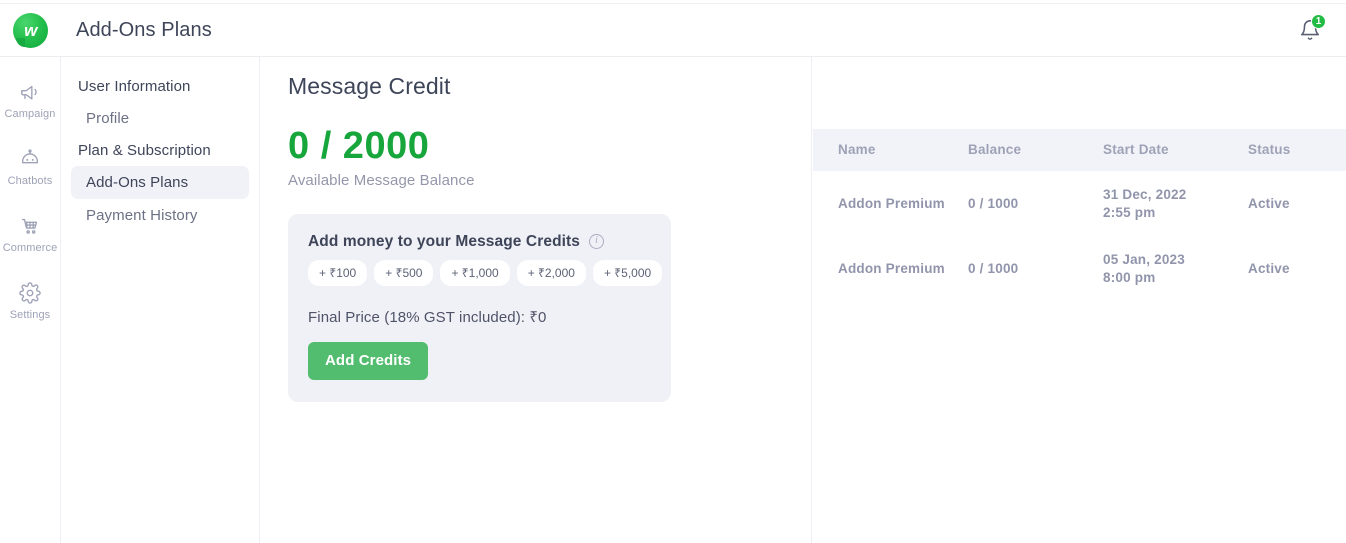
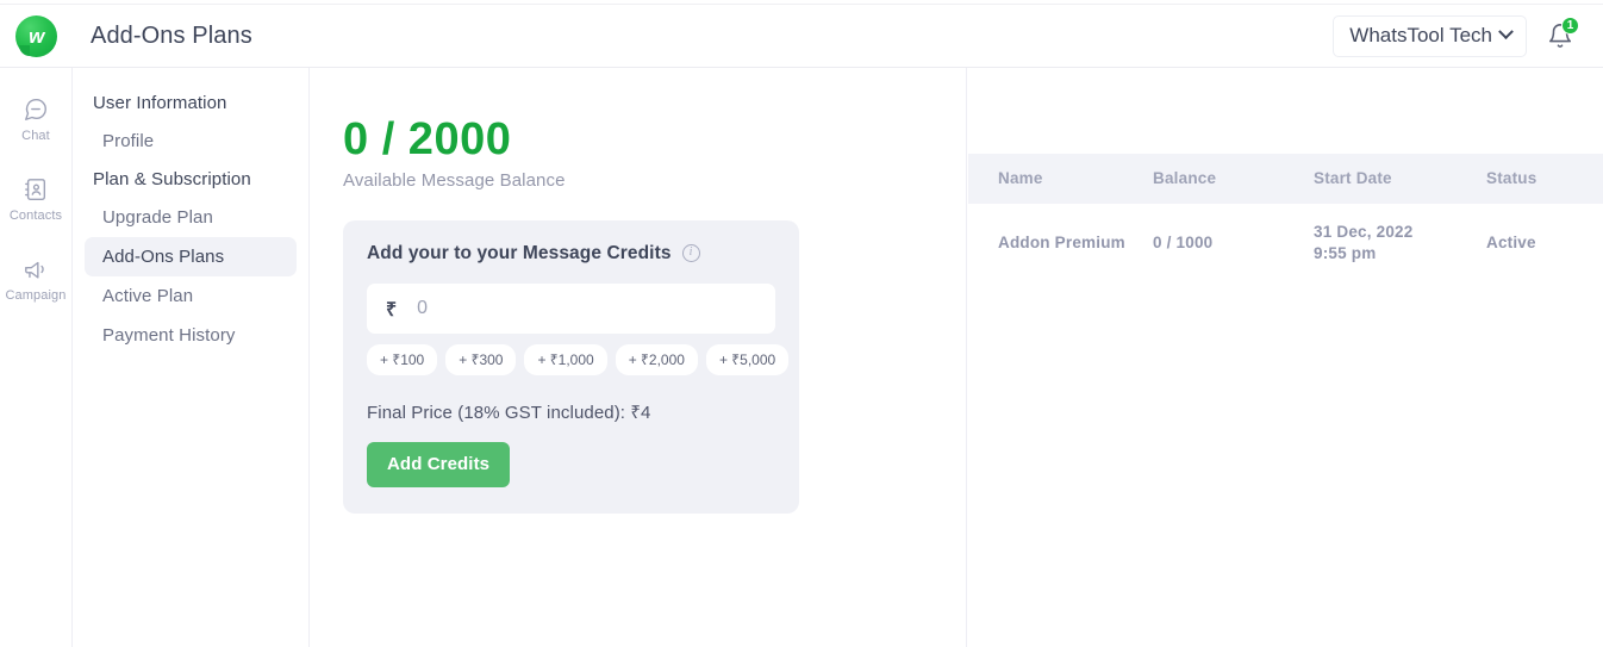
  w
  Add-Ons Plans
+ WhatsTool Tech
  1
+ Chat
+ Contacts
  Campaign
- Chatbots
- Commerce
- Settings
  User Information
  Profile
  Plan & Subscription
+ Upgrade Plan
  Add-Ons Plans
+ Active Plan
  Payment History
- Message Credit
  0 / 2000
  Available Message Balance
- Add money to your Message Credits
+ Add your to your Message Credits
  i
+ ₹
+ 0
  + ₹100
- + ₹500
+ + ₹300
  + ₹1,000
  + ₹2,000
  + ₹5,000
- Final Price (18% GST included): ₹0
+ Final Price (18% GST included): ₹4
  Add Credits
  Name	Balance	Start Date	Status
- Addon Premium	0 / 1000	31 Dec, 2022 2:55 pm	Active
+ Addon Premium	0 / 1000	31 Dec, 2022 9:55 pm	Active
- Addon Premium	0 / 1000	05 Jan, 2023 8:00 pm	Active
